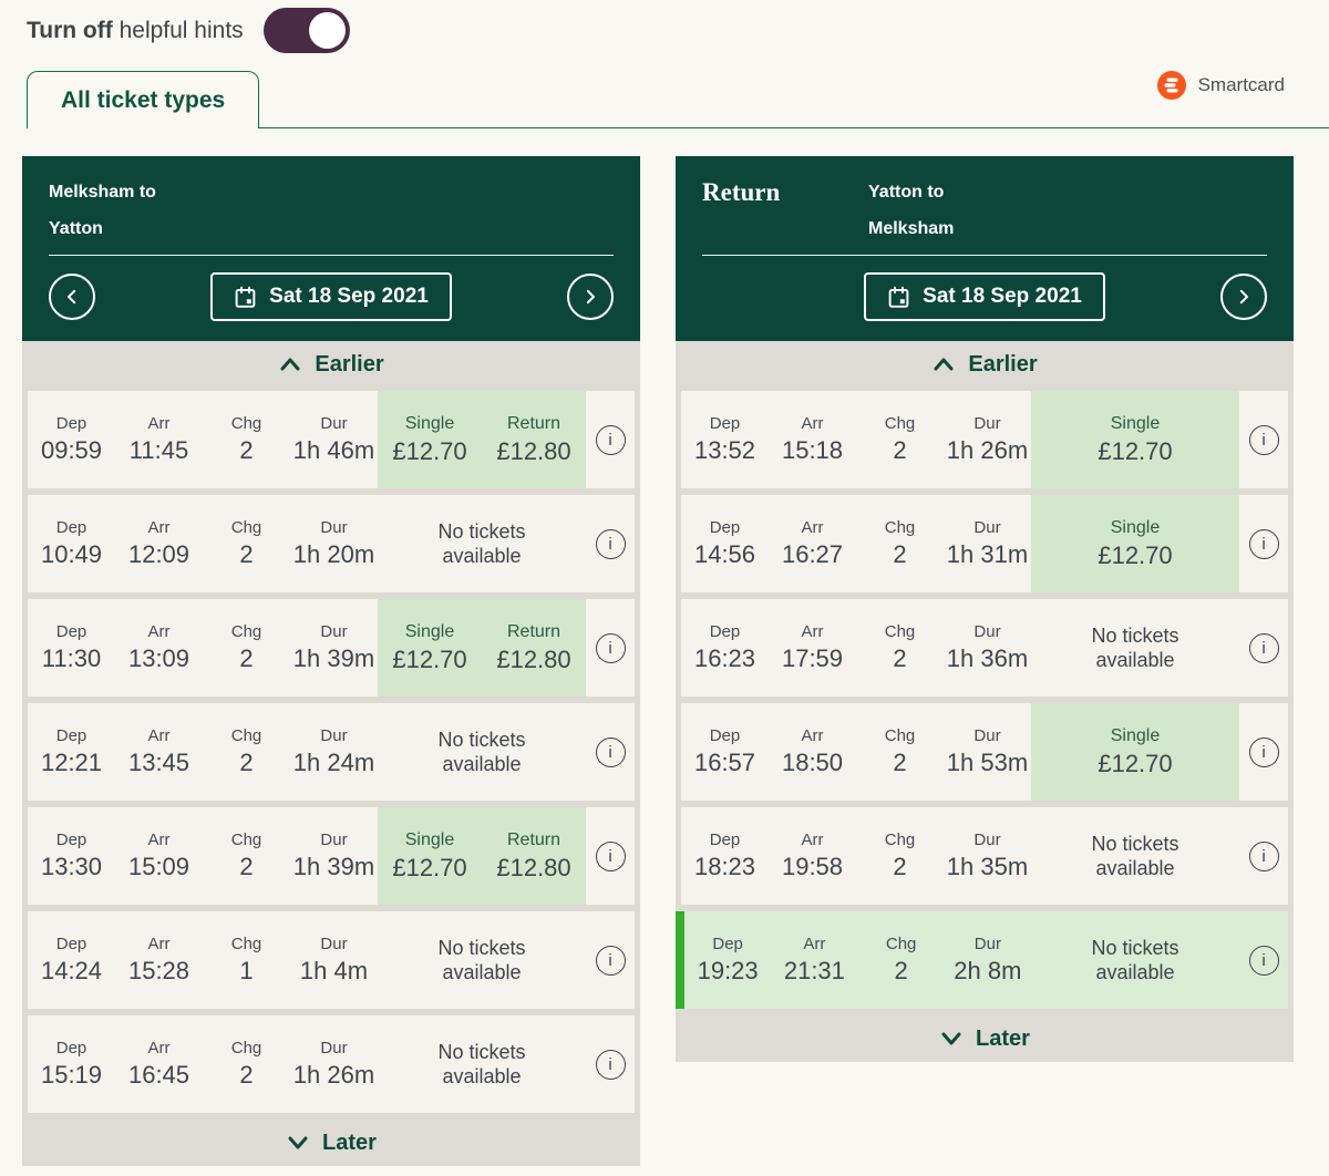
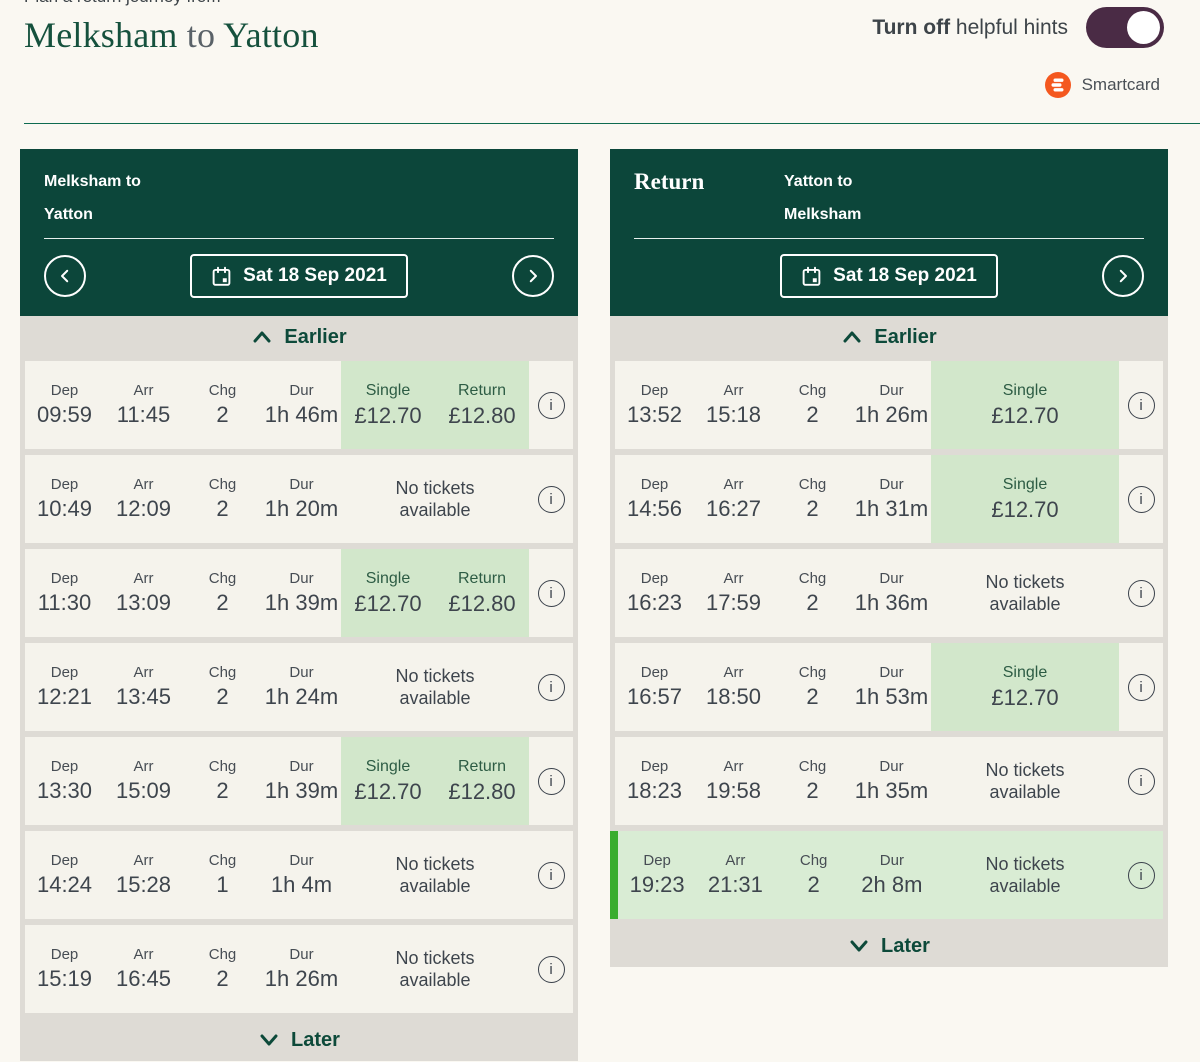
+ Melksham to Yatton
  Turn off helpful hints
- All ticket types
  Smartcard
  Melksham to
  Yatton
  Sat 18 Sep 2021
  Earlier
  Dep
  09:59
  Arr
  11:45
  Chg
  2
  Dur
  1h 46m
  Single
  £12.70
  Return
  £12.80
  i
  Dep
  10:49
  Arr
  12:09
  Chg
  2
  Dur
  1h 20m
  No tickets available
  i
  Dep
  11:30
  Arr
  13:09
  Chg
  2
  Dur
  1h 39m
  Single
  £12.70
  Return
  £12.80
  i
  Dep
  12:21
  Arr
  13:45
  Chg
  2
  Dur
  1h 24m
  No tickets available
  i
  Dep
  13:30
  Arr
  15:09
  Chg
  2
  Dur
  1h 39m
  Single
  £12.70
  Return
  £12.80
  i
  Dep
  14:24
  Arr
  15:28
  Chg
  1
  Dur
  1h 4m
  No tickets available
  i
  Dep
  15:19
  Arr
  16:45
  Chg
  2
  Dur
  1h 26m
  No tickets available
  i
  Later
  Return
  Yatton to
  Melksham
  Sat 18 Sep 2021
  Earlier
  Dep
  13:52
  Arr
  15:18
  Chg
  2
  Dur
  1h 26m
  Single
  £12.70
  i
  Dep
  14:56
  Arr
  16:27
  Chg
  2
  Dur
  1h 31m
  Single
  £12.70
  i
  Dep
  16:23
  Arr
  17:59
  Chg
  2
  Dur
  1h 36m
  No tickets available
  i
  Dep
  16:57
  Arr
  18:50
  Chg
  2
  Dur
  1h 53m
  Single
  £12.70
  i
  Dep
  18:23
  Arr
  19:58
  Chg
  2
  Dur
  1h 35m
  No tickets available
  i
  Dep
  19:23
  Arr
  21:31
  Chg
  2
  Dur
  2h 8m
  No tickets available
  i
  Later
